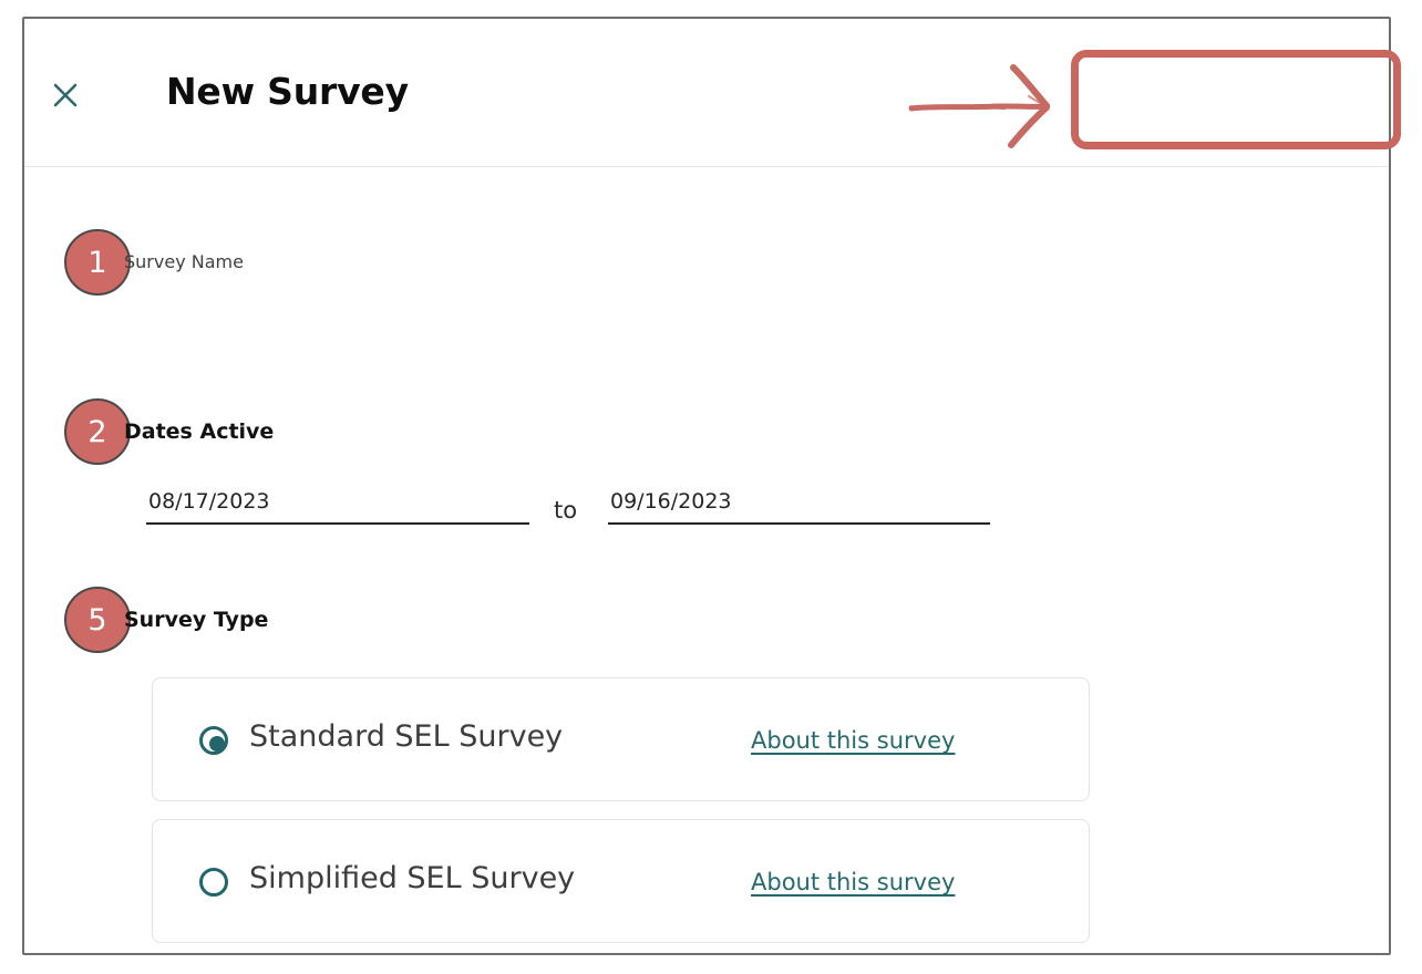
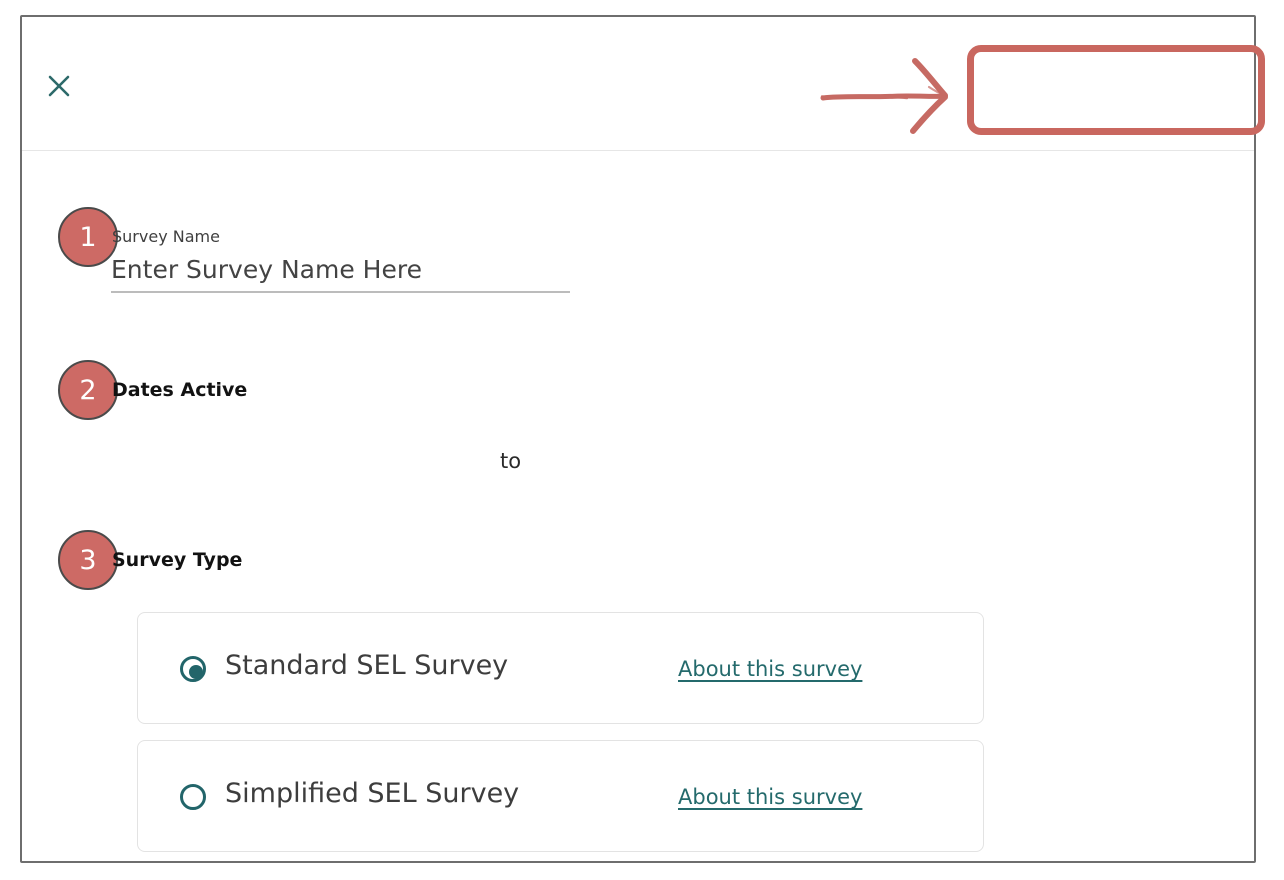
- New Survey
  1
  Survey Name
+ Enter Survey Name Here
  2
  Dates Active
- 08/17/2023
  to
- 09/16/2023
- 5
+ 3
  Survey Type
  Standard SEL Survey
  About this survey
  Simplified SEL Survey
  About this survey
